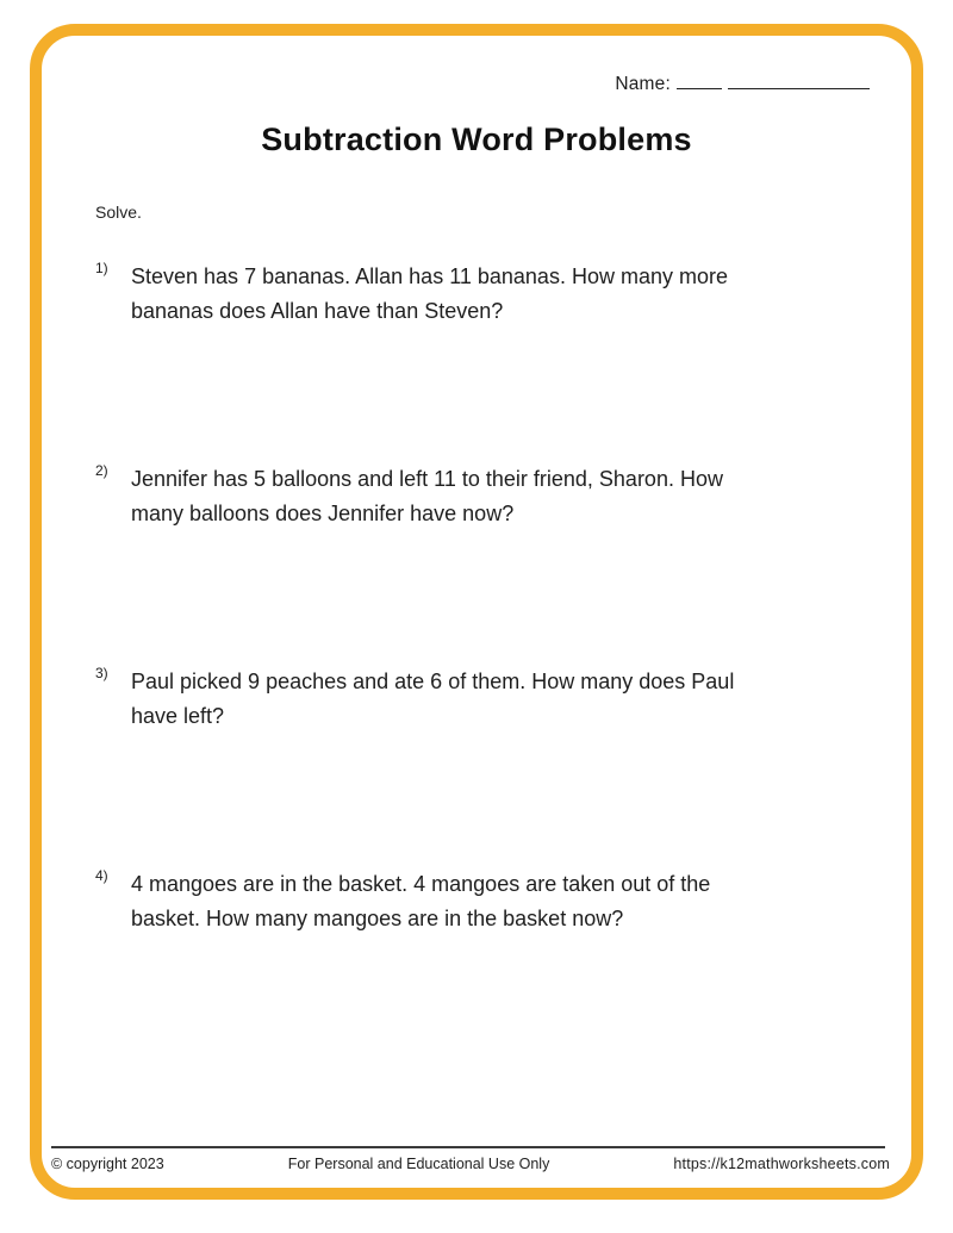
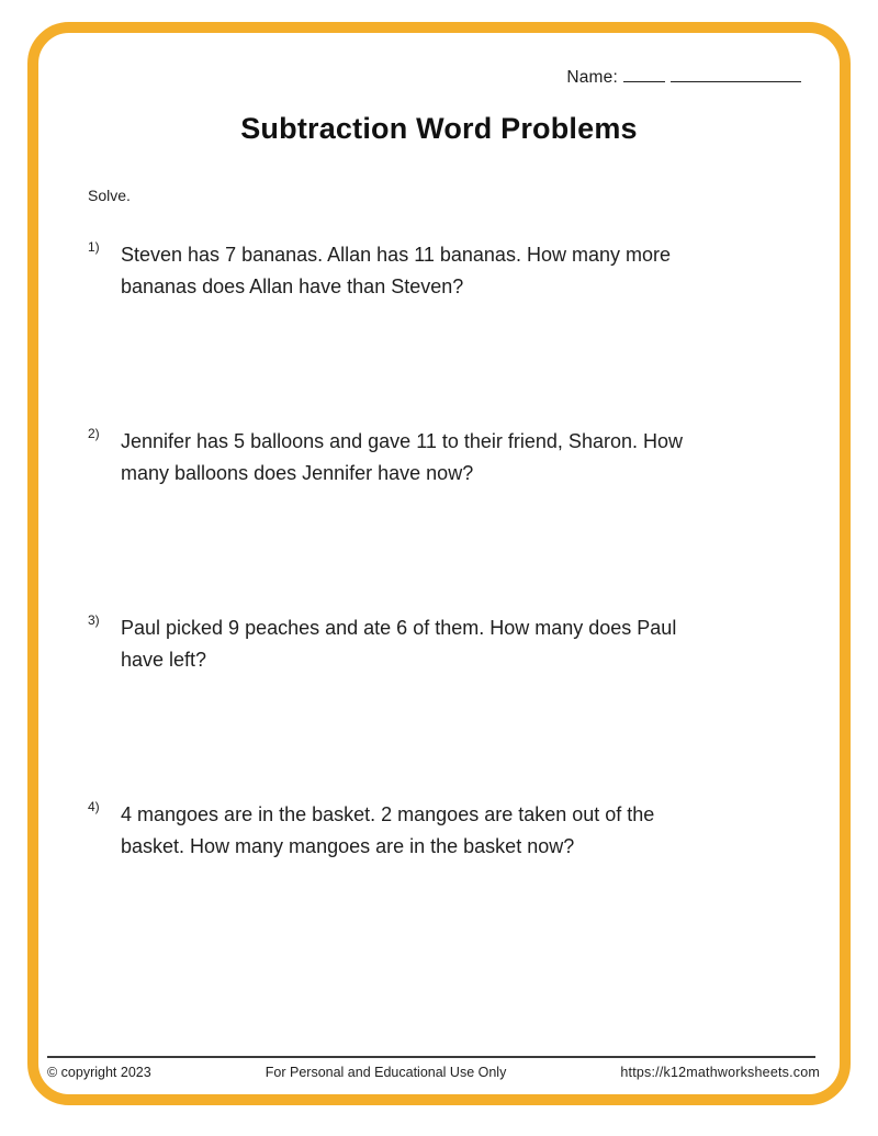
  Name:
  Subtraction Word Problems
  Solve.
  1)
  Steven has 7 bananas. Allan has 11 bananas. How many more
  bananas does Allan have than Steven?
  2)
- Jennifer has 5 balloons and left 11 to their friend, Sharon. How
+ Jennifer has 5 balloons and gave 11 to their friend, Sharon. How
  many balloons does Jennifer have now?
  3)
  Paul picked 9 peaches and ate 6 of them. How many does Paul
  have left?
  4)
- 4 mangoes are in the basket. 4 mangoes are taken out of the
+ 4 mangoes are in the basket. 2 mangoes are taken out of the
  basket. How many mangoes are in the basket now?
  © copyright 2023
  For Personal and Educational Use Only
  https://k12mathworksheets.com
